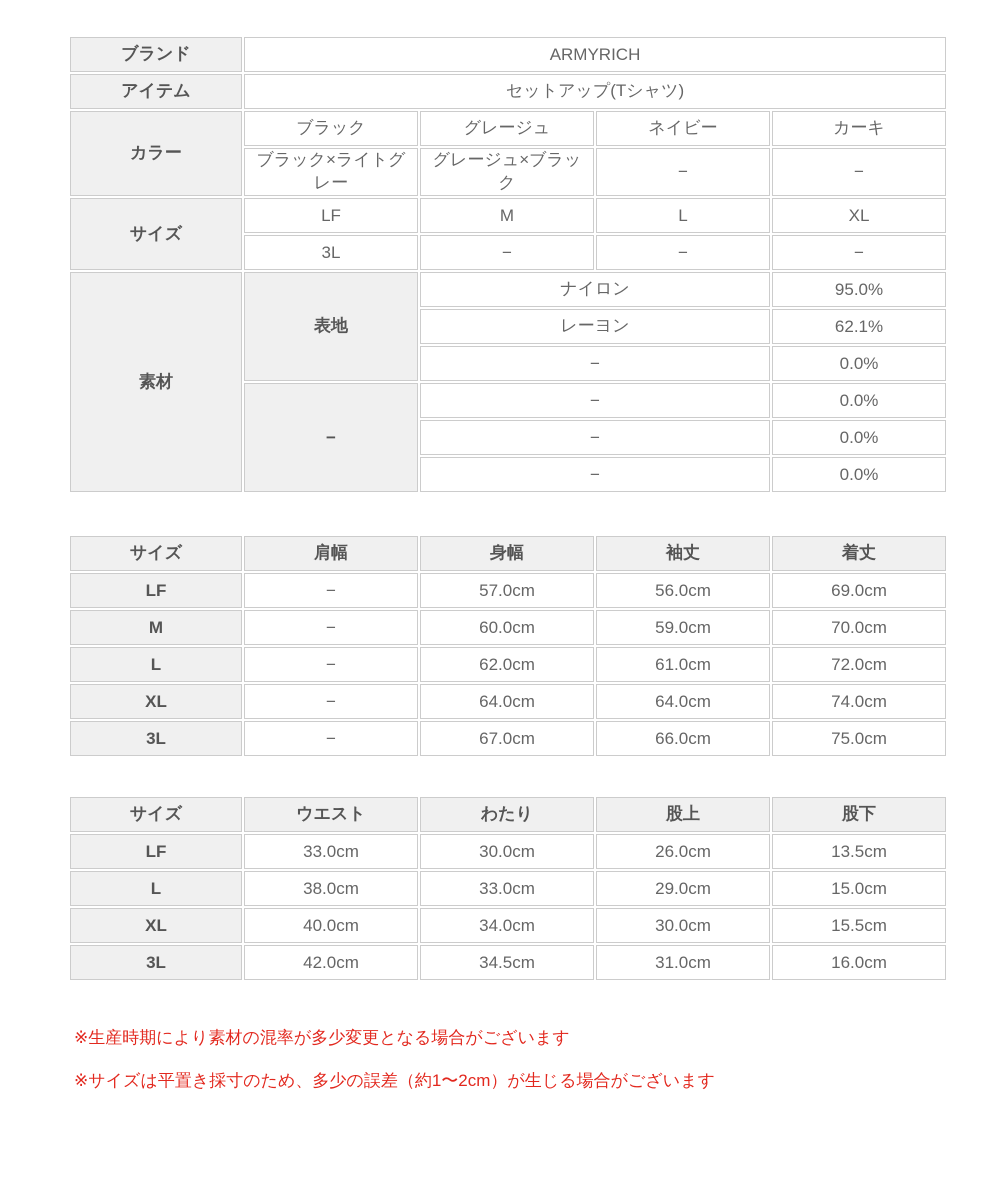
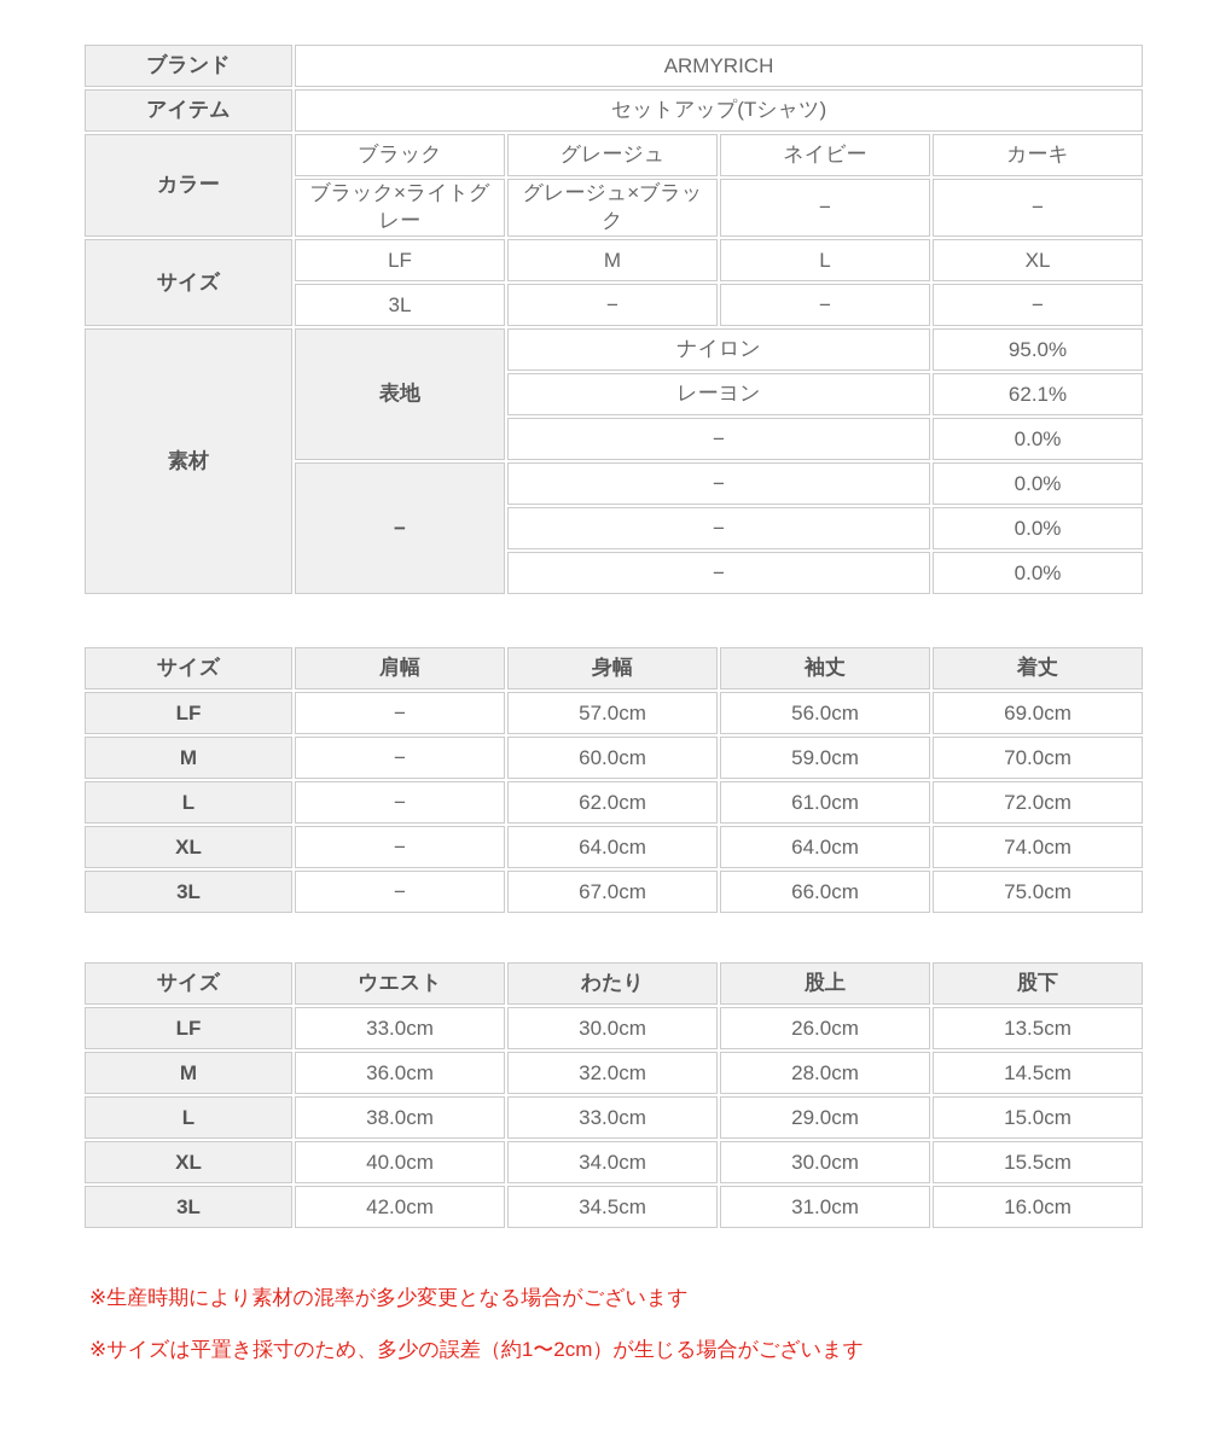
  ブランド	ARMYRICH
  アイテム	セットアップ(Tシャツ)
  カラー	ブラック	グレージュ	ネイビー	カーキ
  ブラック×ライトグレー	グレージュ×ブラック	−	−
  サイズ	LF	M	L	XL
  3L	−	−	−
  素材	表地	ナイロン	95.0%
  レーヨン	62.1%
  −	0.0%
  −	−	0.0%
  −	0.0%
  −	0.0%
  サイズ	肩幅	身幅	袖丈	着丈
  LF	−	57.0cm	56.0cm	69.0cm
  M	−	60.0cm	59.0cm	70.0cm
  L	−	62.0cm	61.0cm	72.0cm
  XL	−	64.0cm	64.0cm	74.0cm
  3L	−	67.0cm	66.0cm	75.0cm
  サイズ	ウエスト	わたり	股上	股下
  LF	33.0cm	30.0cm	26.0cm	13.5cm
+ M	36.0cm	32.0cm	28.0cm	14.5cm
  L	38.0cm	33.0cm	29.0cm	15.0cm
  XL	40.0cm	34.0cm	30.0cm	15.5cm
  3L	42.0cm	34.5cm	31.0cm	16.0cm
  ※生産時期により素材の混率が多少変更となる場合がございます
  ※サイズは平置き採寸のため、多少の誤差（約1〜2cm）が生じる場合がございます
